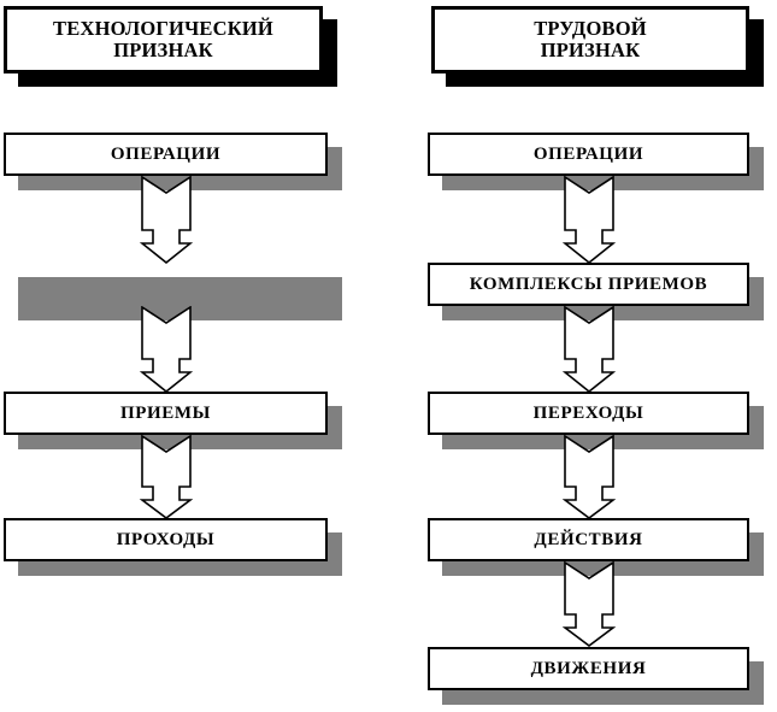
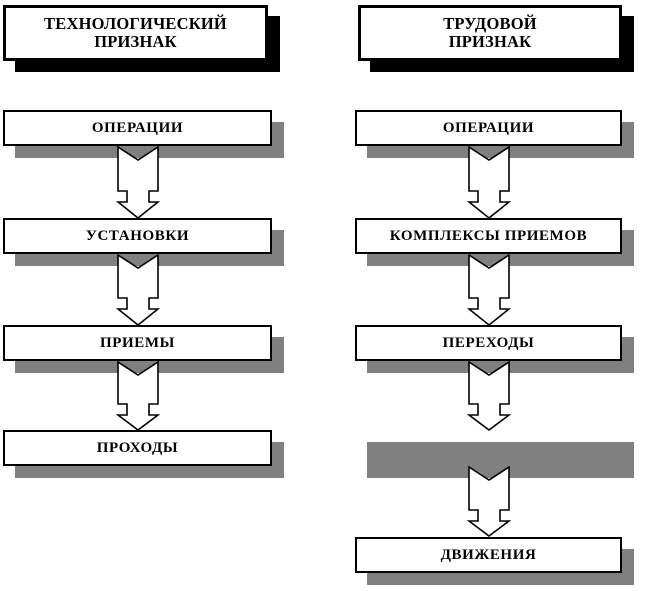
  ТЕХНОЛОГИЧЕСКИЙ
  ПРИЗНАК
  ОПЕРАЦИИ
+ УСТАНОВКИ
  ПРИЕМЫ
  ПРОХОДЫ
  ТРУДОВОЙ
  ПРИЗНАК
  ОПЕРАЦИИ
  КОМПЛЕКСЫ ПРИЕМОВ
  ПЕРЕХОДЫ
- ДЕЙСТВИЯ
  ДВИЖЕНИЯ
